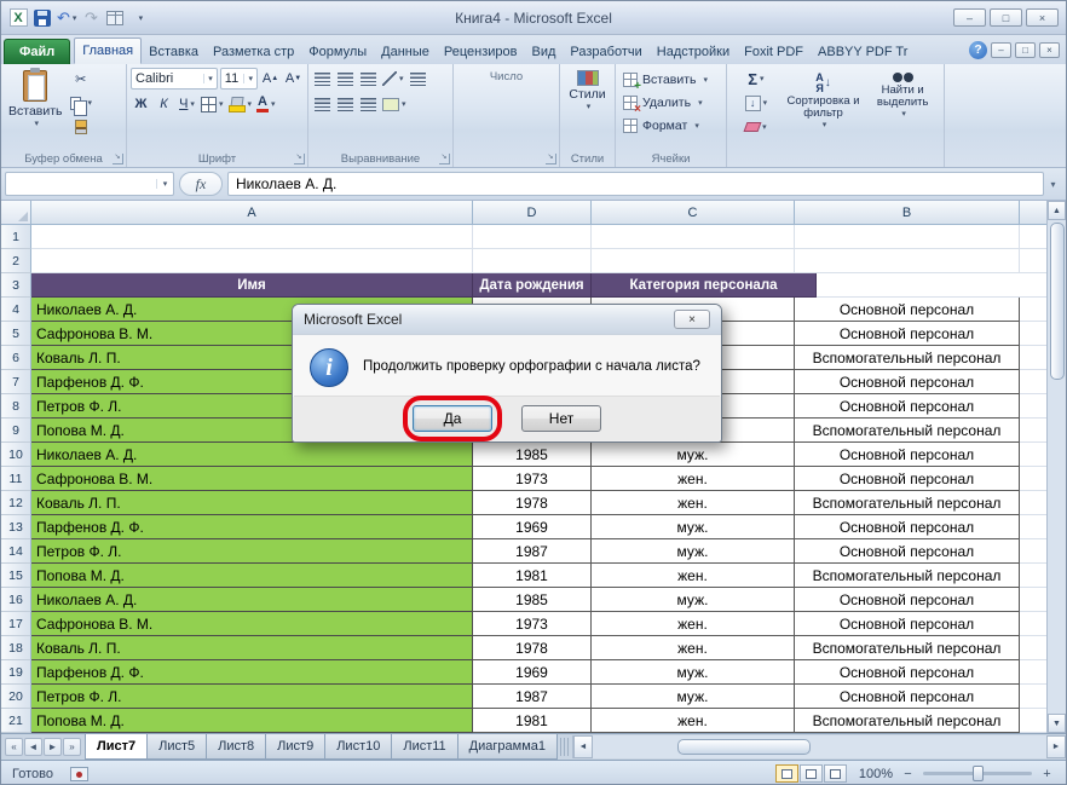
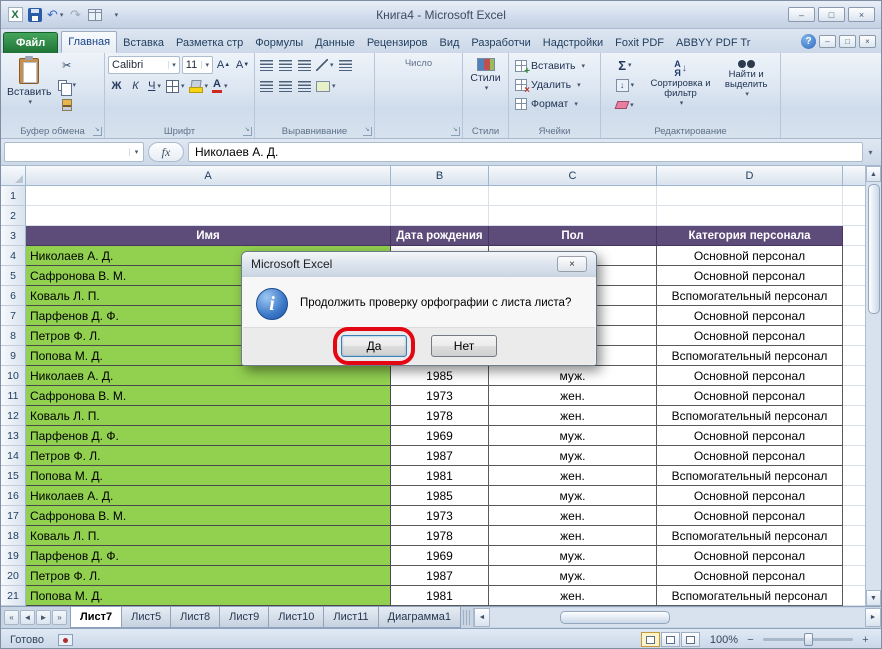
  Книга4 - Microsoft Excel
  X
  ↶
  ↷
  –
  □
  ×
  Файл
  Главная
  Вставка
  Разметка стр
  Формулы
  Данные
  Рецензиров
  Вид
  Разработчи
  Надстройки
  Foxit PDF
  ABBYY PDF Tr
  ?
  –
  □
  ×
  Вставить
  ✂
  Буфер обмена
  Calibri
  11
  А
  А
  Ж
  К
  Ч
  А
  Шрифт
  Выравнивание
  Число
  Стили
  Стили
  Вставить
  Удалить
  Формат
  Ячейки
  Σ
  ↓
  А
  Я
  ↓
  Сортировка и фильтр
  Найти и выделить
+ Редактирование
  fx
  Николаев А. Д.
  ▾
  A
- D
+ B
  C
- B
+ D
  1
  2
  3
  Имя
  Дата рождения
+ Пол
  Категория персонала
  4
  Николаев А. Д.
  Основной персонал
  5
  Сафронова В. М.
  Основной персонал
  6
  Коваль Л. П.
  Вспомогательный персонал
  7
  Парфенов Д. Ф.
  Основной персонал
  8
  Петров Ф. Л.
  Основной персонал
  9
  Попова М. Д.
  Вспомогательный персонал
  10
  Николаев А. Д.
  1985
  муж.
  Основной персонал
  11
  Сафронова В. М.
  1973
  жен.
  Основной персонал
  12
  Коваль Л. П.
  1978
  жен.
  Вспомогательный персонал
  13
  Парфенов Д. Ф.
  1969
  муж.
  Основной персонал
  14
  Петров Ф. Л.
  1987
  муж.
  Основной персонал
  15
  Попова М. Д.
  1981
  жен.
  Вспомогательный персонал
  16
  Николаев А. Д.
  1985
  муж.
  Основной персонал
  17
  Сафронова В. М.
  1973
  жен.
  Основной персонал
  18
  Коваль Л. П.
  1978
  жен.
  Вспомогательный персонал
  19
  Парфенов Д. Ф.
  1969
  муж.
  Основной персонал
  20
  Петров Ф. Л.
  1987
  муж.
  Основной персонал
  21
  Попова М. Д.
  1981
  жен.
  Вспомогательный персонал
  «
  ◄
  ►
  »
  Лист7
  Лист5
  Лист8
  Лист9
  Лист10
  Лист11
  Диаграмма1
  Готово
  100%
  −
  +
  Microsoft Excel
  ×
  i
- Продолжить проверку орфографии с начала листа?
+ Продолжить проверку орфографии с листа листа?
  Да
  Нет
